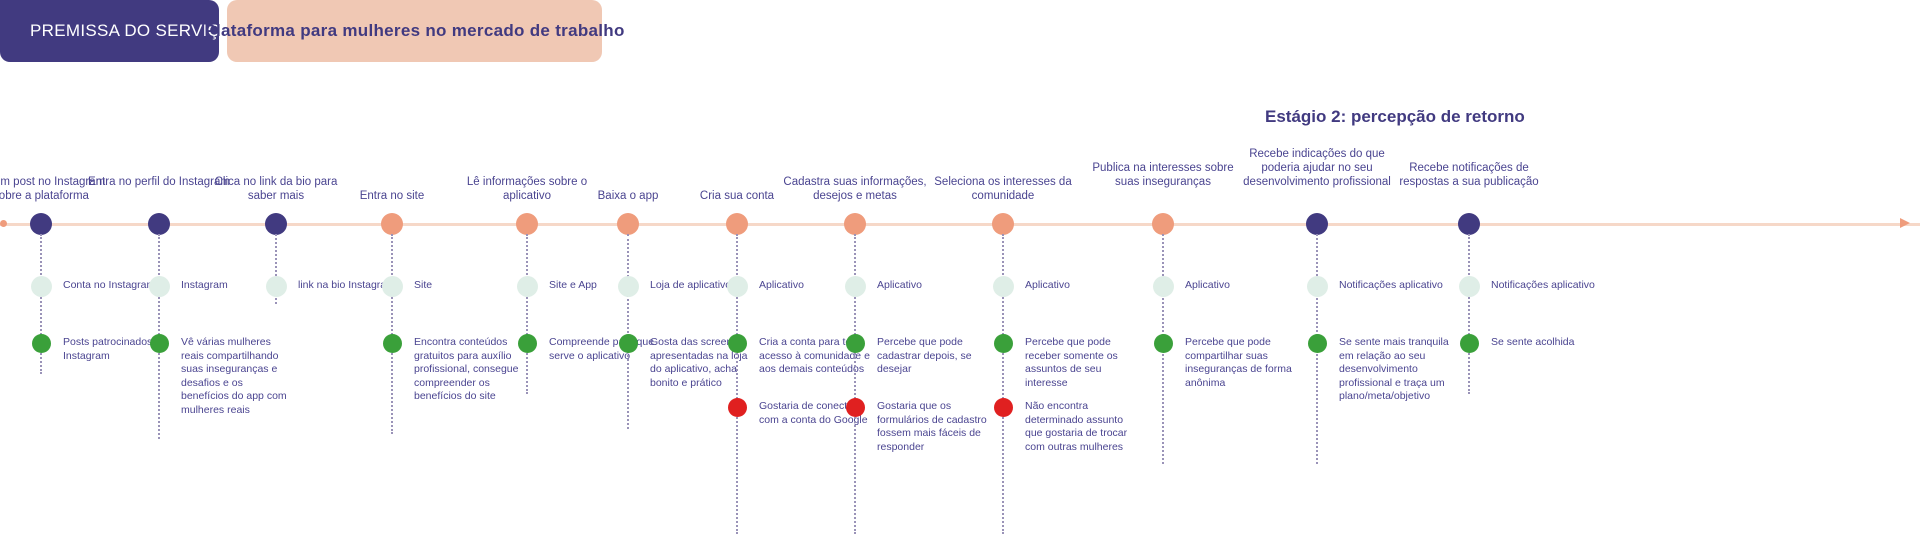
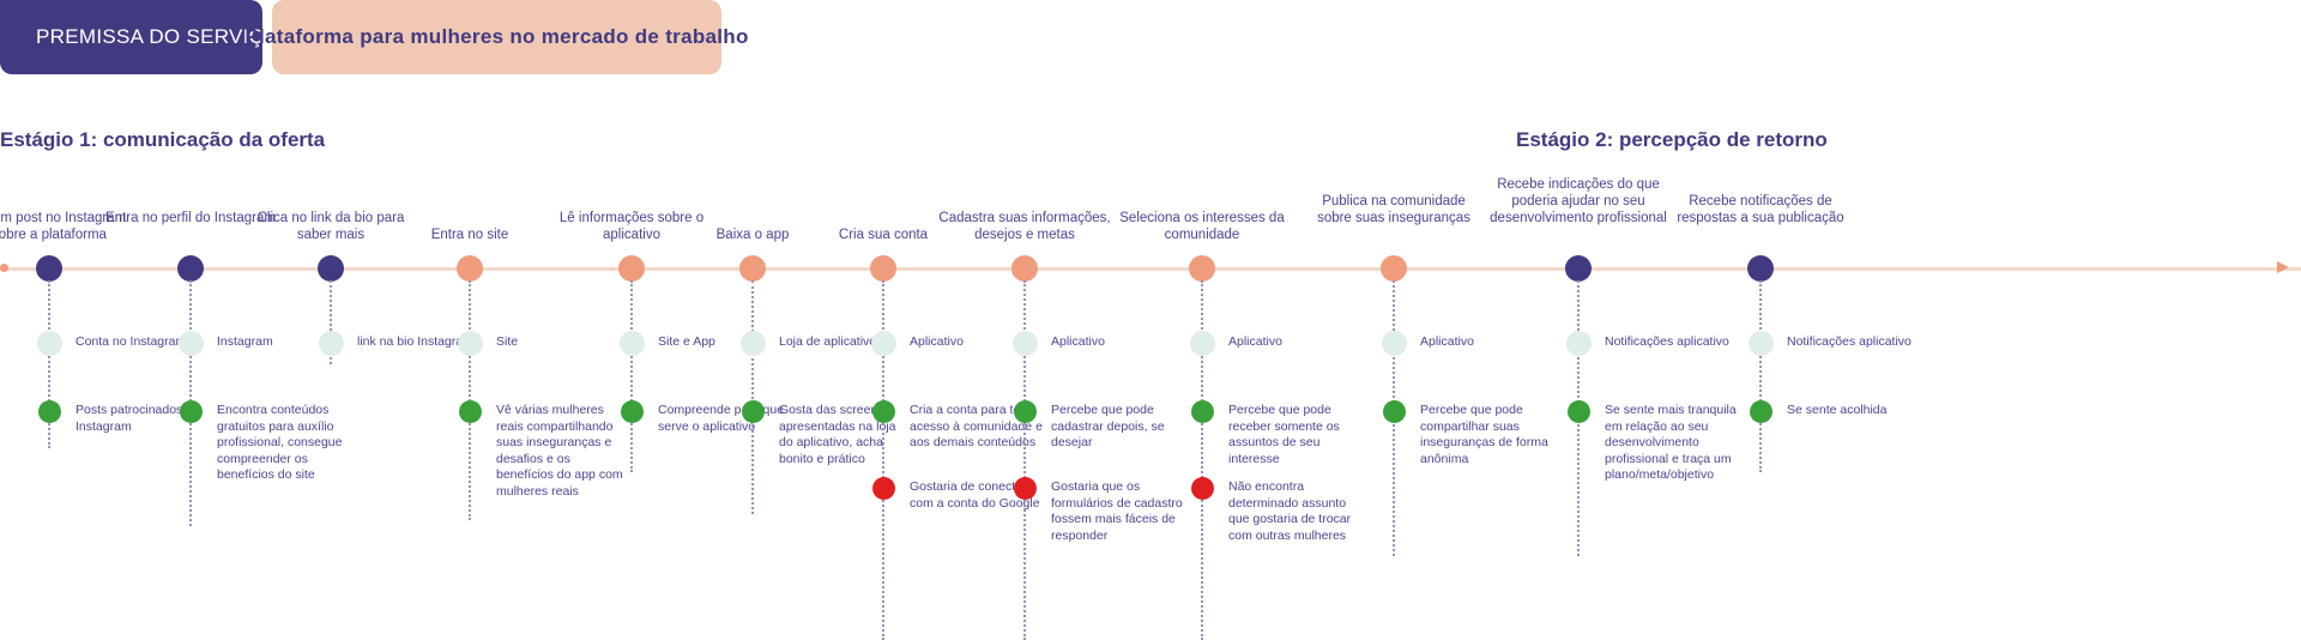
  PREMISSA DO SERVIÇ
  Plataforma para mulheres no mercado de trabalho
+ Estágio 1: comunicação da oferta
  Estágio 2: percepção de retorno
  m post no Instagram obre a plataforma
  Conta no Instagra
  Posts patrocinado Instagram
  Entra no perfil do Instagram
  Instagram
- Vê várias mulheres reais compartilhando suas inseguranças e desafios e os benefícios do app com mulheres reais
+ Encontra conteúdos gratuitos para auxílio profissional, consegue compreender os benefícios do site
  Clica no link da bio para saber mais
  link na bio Instagr
  Entra no site
  Site
- Encontra conteúdos gratuitos para auxílio profissional, consegue compreender os benefícios do site
+ Vê várias mulheres reais compartilhando suas inseguranças e desafios e os benefícios do app com mulheres reais
  Lê informações sobre o aplicativo
  Site e App
  Compreende p que serve o aplicativo
  Baixa o app
  Loja de aplicativ
  Gosta das scree apresentadas na loja do aplicativo, acha bonito e prático
  Cria sua conta
  Aplicativo
  Cria a conta para t acesso à comunidade e aos demais conteúdos
  Gostaria de conec com a conta do Google
  Cadastra suas informações, desejos e metas
  Aplicativo
  Percebe que pode cadastrar depois, se desejar
  Gostaria que os formulários de cadastro fossem mais fáceis de responder
  Seleciona os interesses da comunidade
  Aplicativo
  Percebe que pode receber somente os assuntos de seu interesse
  Não encontra determinado assunto que gostaria de trocar com outras mulheres
- Publica na interesses sobre suas inseguranças
+ Publica na comunidade sobre suas inseguranças
  Aplicativo
  Percebe que pode compartilhar suas inseguranças de forma anônima
  Recebe indicações do que poderia ajudar no seu desenvolvimento profissional
  Notificações aplicativo
  Se sente mais tranquila em relação ao seu desenvolvimento profissional e traça um plano/meta/objetivo
  Recebe notificações de respostas a sua publicação
  Notificações aplicativo
  Se sente acolhida
